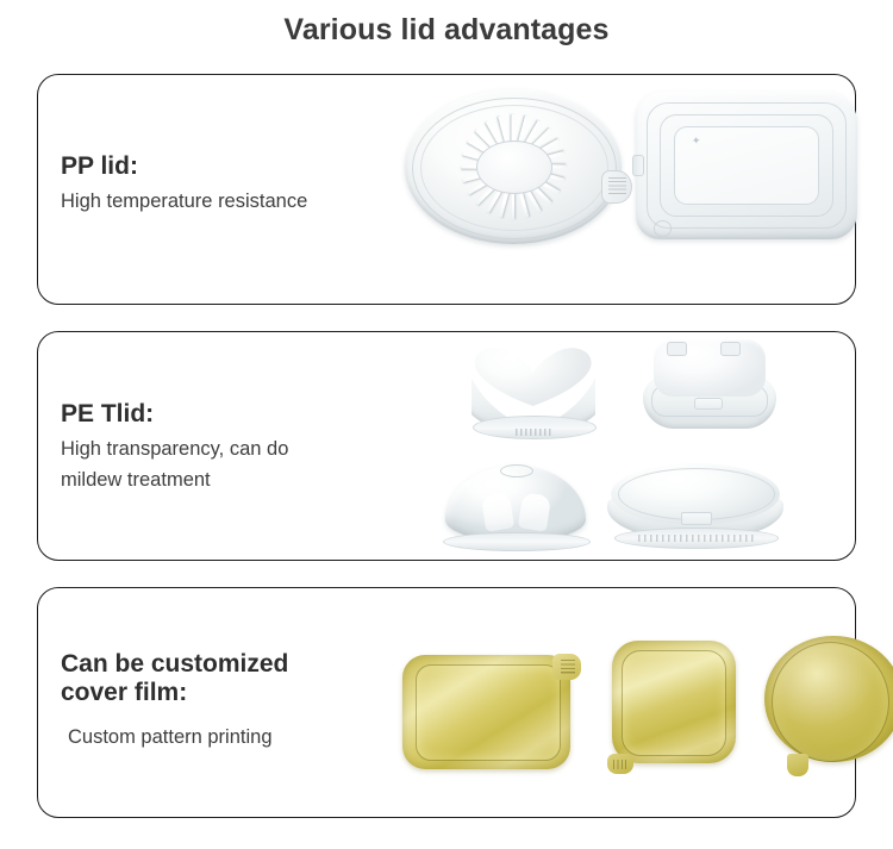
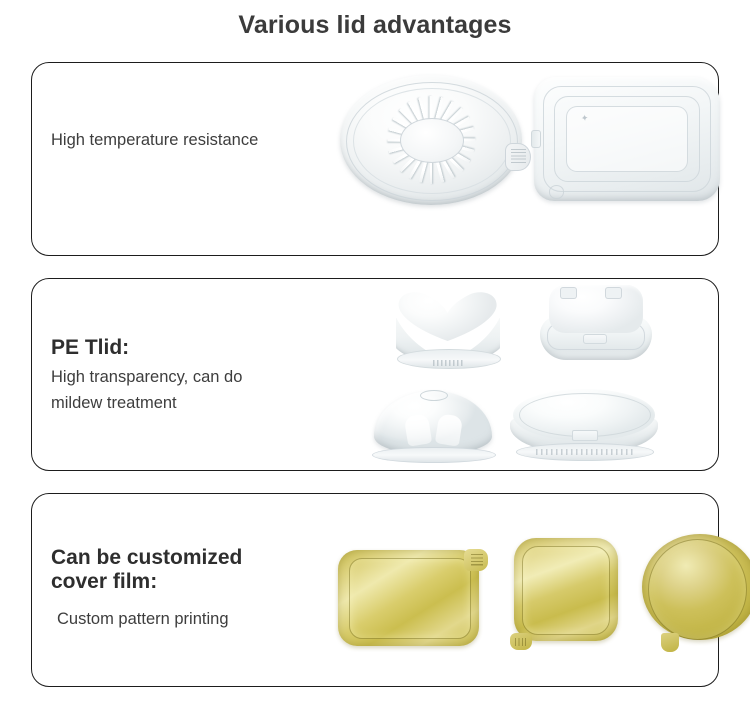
  Various lid advantages
- PP lid:
  High temperature resistance
  PE Tlid:
  High transparency, can do
  mildew treatment
  Can be customized
  cover film:
  Custom pattern printing
